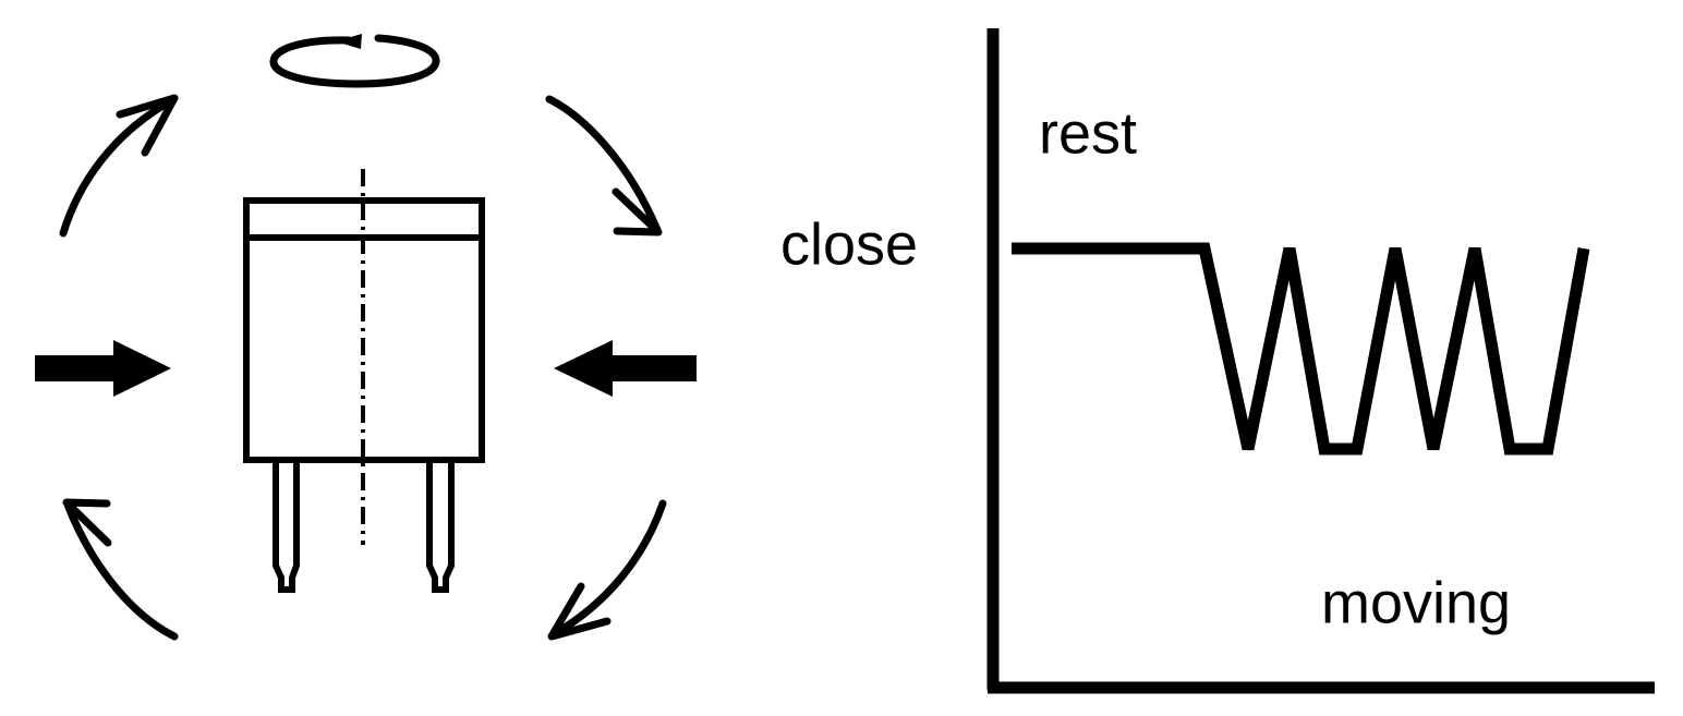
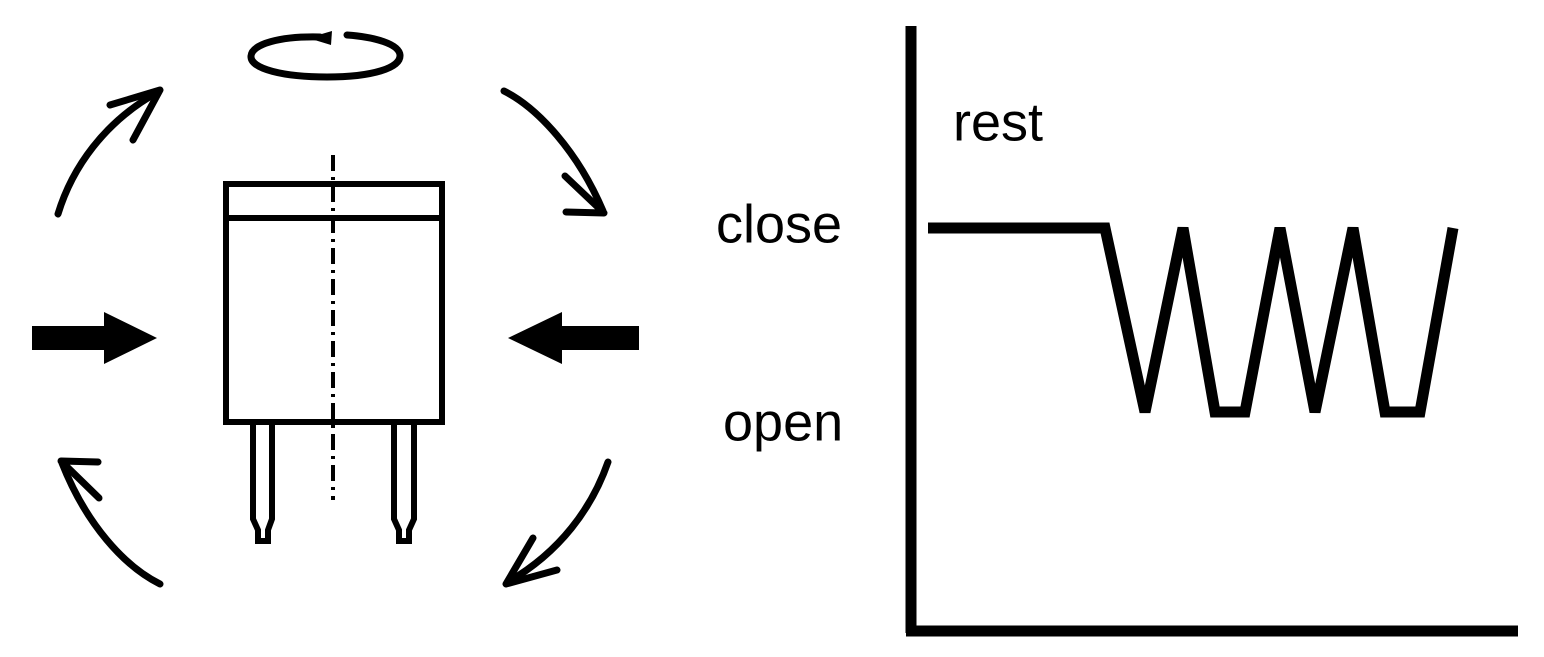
  close
+ open
  rest
- moving
